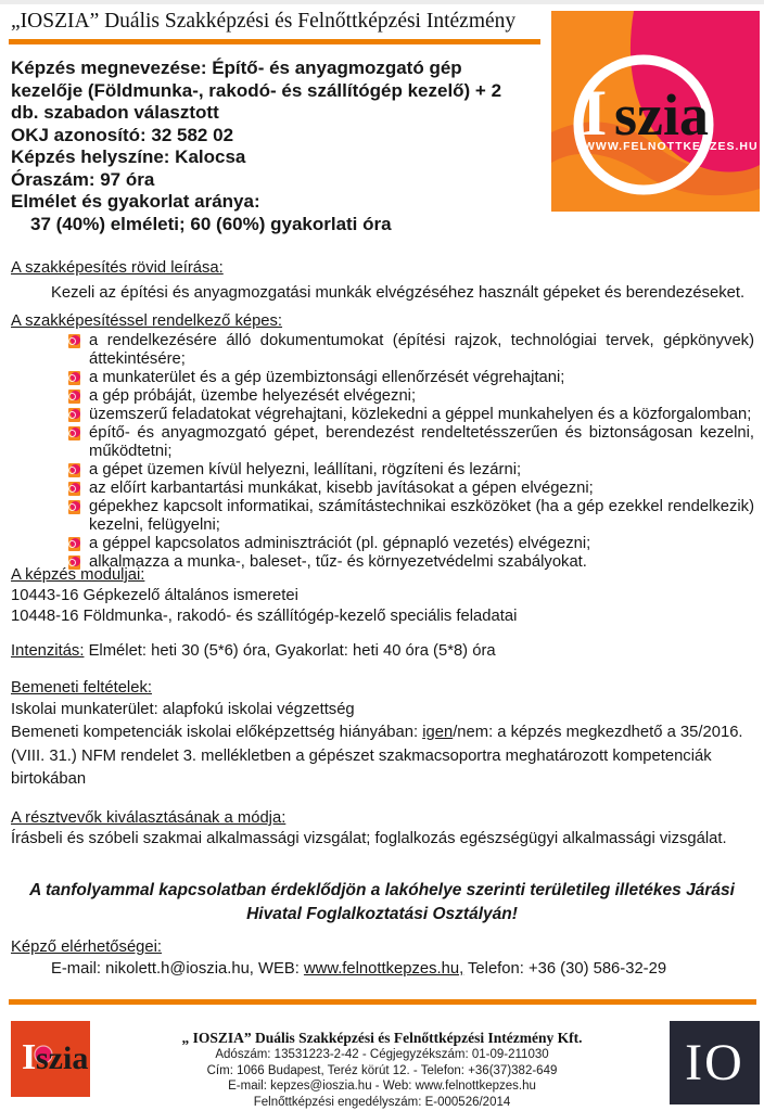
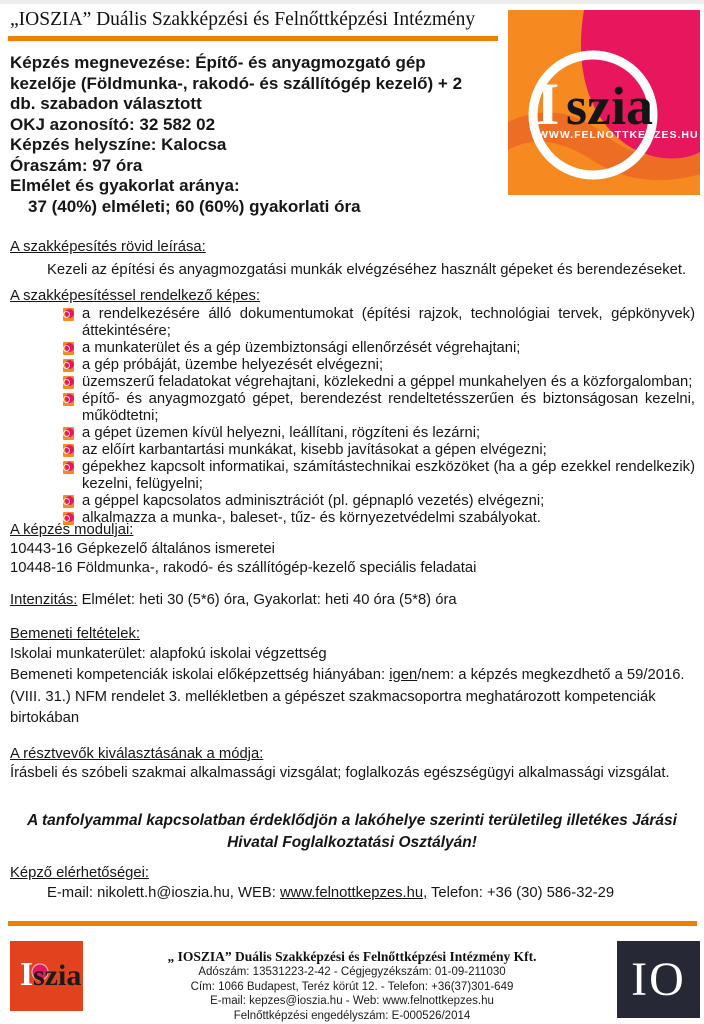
  „IOSZIA” Duális Szakképzési és Felnőttképzési Intézmény
  I
  szia
  WWW.FELNOTTKEPZES.HU
  Képzés megnevezése: Építő- és anyagmozgató gép
  kezelője (Földmunka-, rakodó- és szállítógép kezelő) + 2
  db. szabadon választott
  OKJ azonosító: 32 582 02
  Képzés helyszíne: Kalocsa
  Óraszám: 97 óra
  Elmélet és gyakorlat aránya:
  37 (40%) elméleti; 60 (60%) gyakorlati óra
  A szakképesítés rövid leírása:
  Kezeli az építési és anyagmozgatási munkák elvégzéséhez használt gépeket és berendezéseket.
  A szakképesítéssel rendelkező képes:
  a rendelkezésére álló dokumentumokat (építési rajzok, technológiai tervek, gépkönyvek) áttekintésére;
  a munkaterület és a gép üzembiztonsági ellenőrzését végrehajtani;
  a gép próbáját, üzembe helyezését elvégezni;
  üzemszerű feladatokat végrehajtani, közlekedni a géppel munkahelyen és a közforgalomban;
  építő- és anyagmozgató gépet, berendezést rendeltetésszerűen és biztonságosan kezelni, működtetni;
  a gépet üzemen kívül helyezni, leállítani, rögzíteni és lezárni;
  az előírt karbantartási munkákat, kisebb javításokat a gépen elvégezni;
  gépekhez kapcsolt informatikai, számítástechnikai eszközöket (ha a gép ezekkel rendelkezik) kezelni, felügyelni;
  a géppel kapcsolatos adminisztrációt (pl. gépnapló vezetés) elvégezni;
  alkalmazza a munka-, baleset-, tűz- és környezetvédelmi szabályokat.
  A képzés moduljai:
  10443-16 Gépkezelő általános ismeretei
  10448-16 Földmunka-, rakodó- és szállítógép-kezelő speciális feladatai
  Intenzitás: Elmélet: heti 30 (5*6) óra, Gyakorlat: heti 40 óra (5*8) óra
  Bemeneti feltételek:
  Iskolai munkaterület: alapfokú iskolai végzettség
- Bemeneti kompetenciák iskolai előképzettség hiányában: igen/nem: a képzés megkezdhető a 35/2016. (VIII. 31.) NFM rendelet 3. mellékletben a gépészet szakmacsoportra meghatározott kompetenciák birtokában
+ Bemeneti kompetenciák iskolai előképzettség hiányában: igen/nem: a képzés megkezdhető a 59/2016. (VIII. 31.) NFM rendelet 3. mellékletben a gépészet szakmacsoportra meghatározott kompetenciák birtokában
  A résztvevők kiválasztásának a módja:
  Írásbeli és szóbeli szakmai alkalmassági vizsgálat; foglalkozás egészségügyi alkalmassági vizsgálat.
  A tanfolyammal kapcsolatban érdeklődjön a lakóhelye szerinti területileg illetékes Járási Hivatal Foglalkoztatási Osztályán!
  Képző elérhetőségei:
  E-mail: nikolett.h@ioszia.hu, WEB: www.felnottkepzes.hu, Telefon: +36 (30) 586-32-29
  I
  szia
  „ IOSZIA” Duális Szakképzési és Felnőttképzési Intézmény Kft.
  Adószám: 13531223-2-42 - Cégjegyzékszám: 01-09-211030
- Cím: 1066 Budapest, Teréz körút 12. - Telefon: +36(37)382-649
+ Cím: 1066 Budapest, Teréz körút 12. - Telefon: +36(37)301-649
  E-mail: kepzes@ioszia.hu - Web: www.felnottkepzes.hu
  Felnőttképzési engedélyszám: E-000526/2014
  IO
